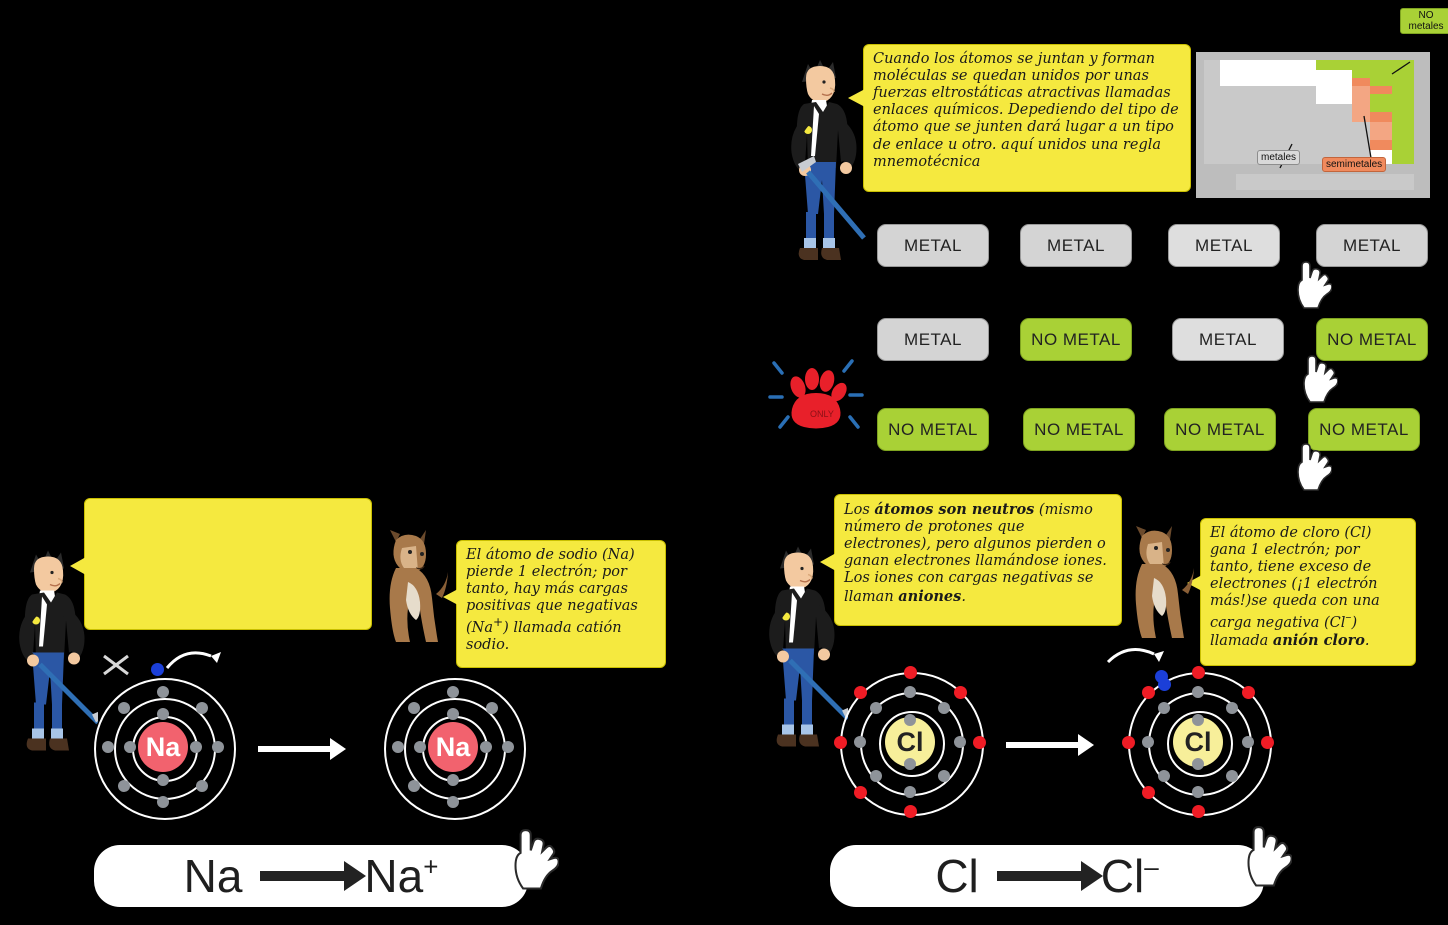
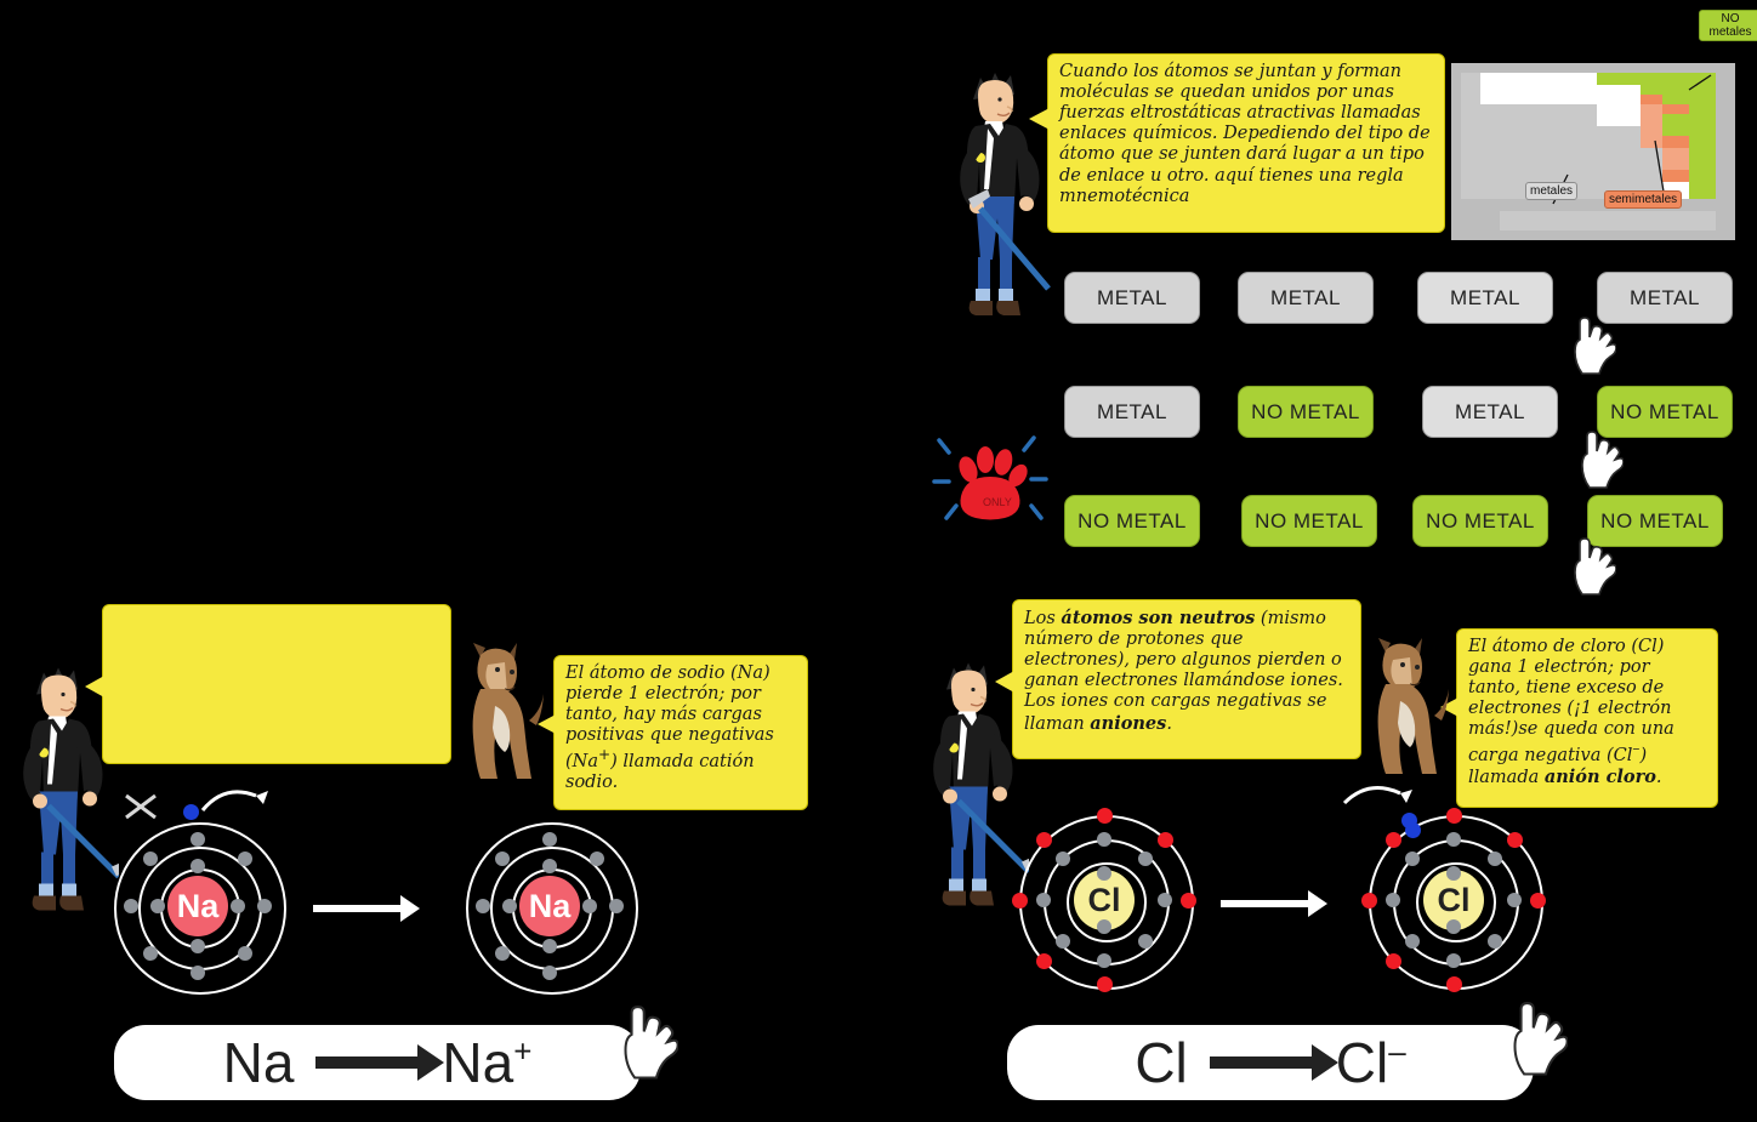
- Cuando los átomos se juntan y forman moléculas se quedan unidos por unas fuerzas eltrostáticas atractivas llamadas enlaces químicos. Depediendo del tipo de átomo que se junten dará lugar a un tipo de enlace u otro. aquí unidos una regla mnemotécnica
+ Cuando los átomos se juntan y forman moléculas se quedan unidos por unas fuerzas eltrostáticas atractivas llamadas enlaces químicos. Depediendo del tipo de átomo que se junten dará lugar a un tipo de enlace u otro. aquí tienes una regla mnemotécnica
  NO metales
  metales
  semimetales
  METAL
  METAL
  METAL
  METAL
  METAL
  NO METAL
  METAL
  NO METAL
  NO METAL
  NO METAL
  NO METAL
  NO METAL
  ONLY
  El átomo de sodio (Na) pierde 1 electrón; por tanto, hay más cargas positivas que negativas (Na+) llamada catión sodio.
  Na
  Na
  Na
  Na+
  Los átomos son neutros (mismo número de protones que electrones), pero algunos pierden o ganan electrones llamándose iones. Los iones con cargas negativas se llaman aniones.
  El átomo de cloro (Cl) gana 1 electrón; por tanto, tiene exceso de electrones (¡1 electrón más!)se queda con una carga negativa (Cl–) llamada anión cloro.
  Cl
  Cl
  Cl
  Cl–
